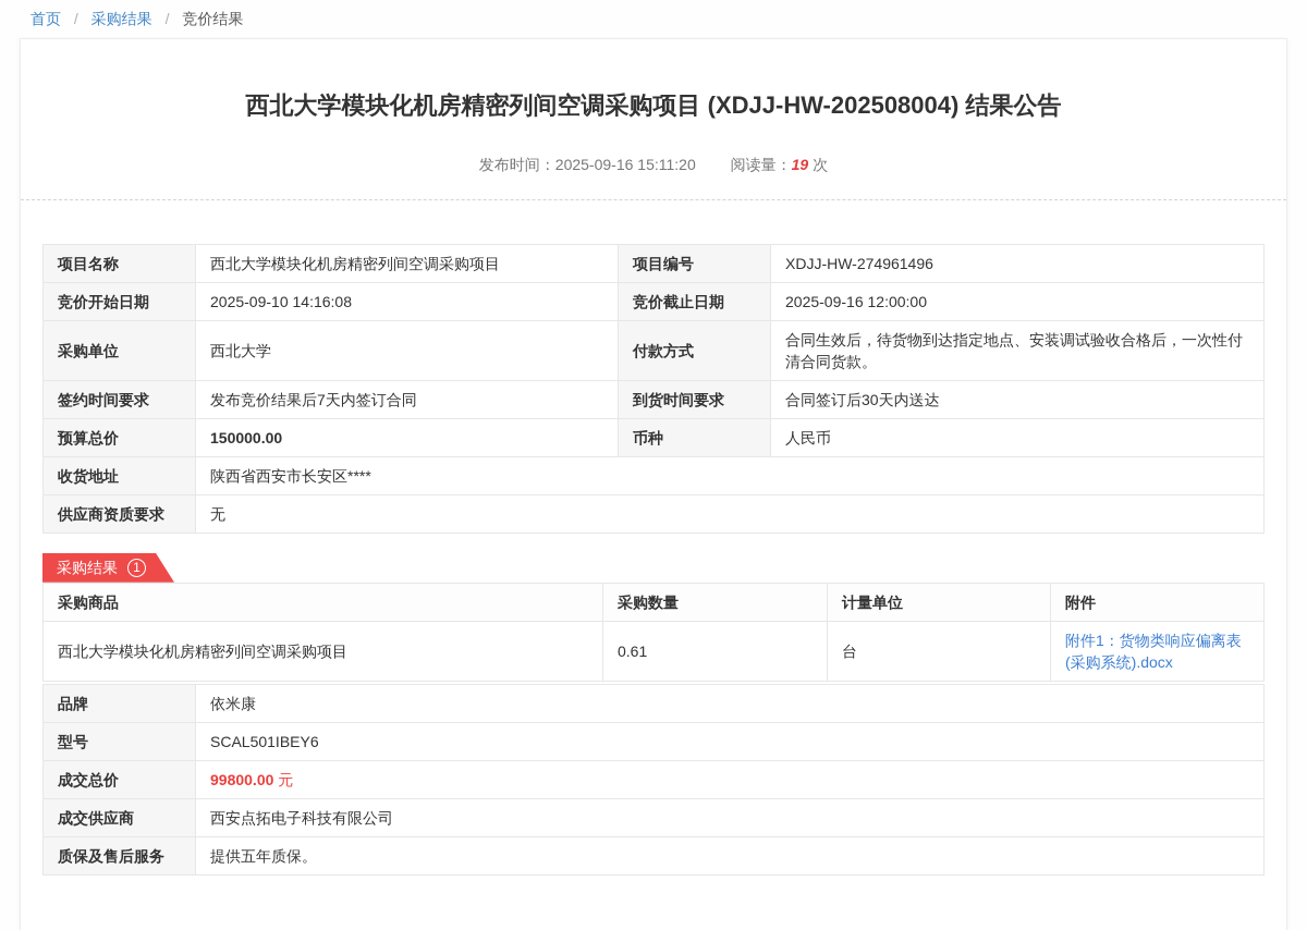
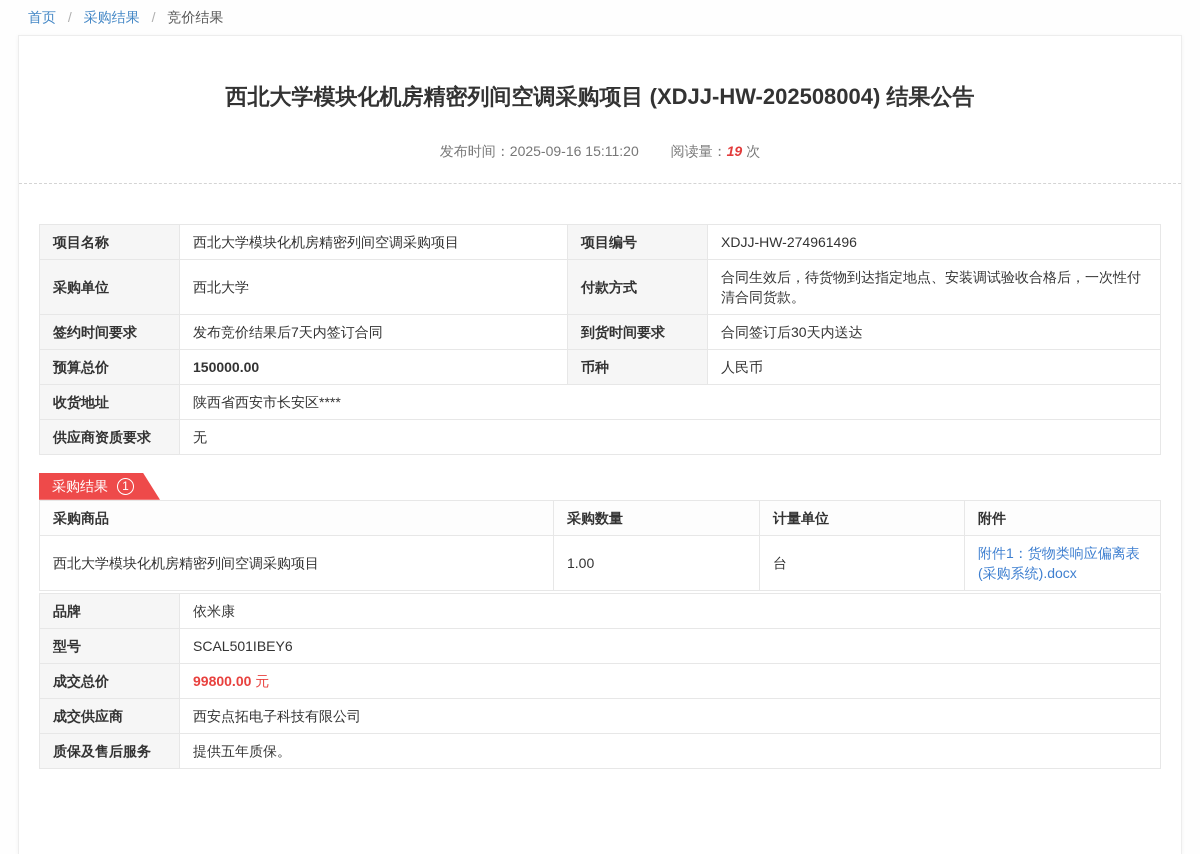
  首页 / 采购结果 / 竞价结果
  西北大学模块化机房精密列间空调采购项目 (XDJJ-HW-202508004) 结果公告
  发布时间：2025-09-16 15:11:20 阅读量：19 次
  项目名称	西北大学模块化机房精密列间空调采购项目	项目编号	XDJJ-HW-274961496
- 竞价开始日期	2025-09-10 14:16:08	竞价截止日期	2025-09-16 12:00:00
  采购单位	西北大学	付款方式	合同生效后，待货物到达指定地点、安装调试验收合格后，一次性付清合同货款。
  签约时间要求	发布竞价结果后7天内签订合同	到货时间要求	合同签订后30天内送达
  预算总价	150000.00	币种	人民币
  收货地址	陕西省西安市长安区****
  供应商资质要求	无
  采购结果
  1
  采购商品	采购数量	计量单位	附件
- 西北大学模块化机房精密列间空调采购项目	0.61	台	附件1：货物类响应偏离表(采购系统).docx
+ 西北大学模块化机房精密列间空调采购项目	1.00	台	附件1：货物类响应偏离表(采购系统).docx
  品牌	依米康
  型号	SCAL501IBEY6
  成交总价	99800.00 元
  成交供应商	西安点拓电子科技有限公司
  质保及售后服务	提供五年质保。
